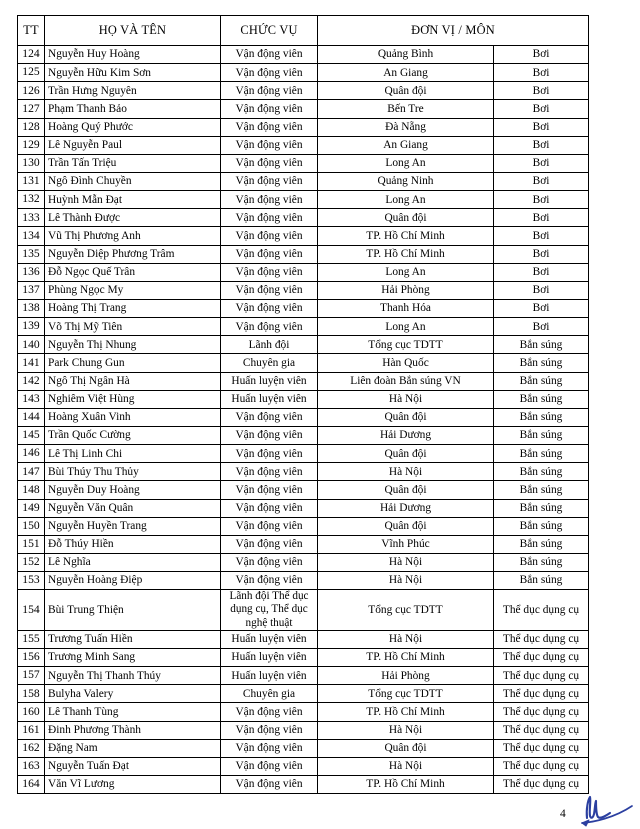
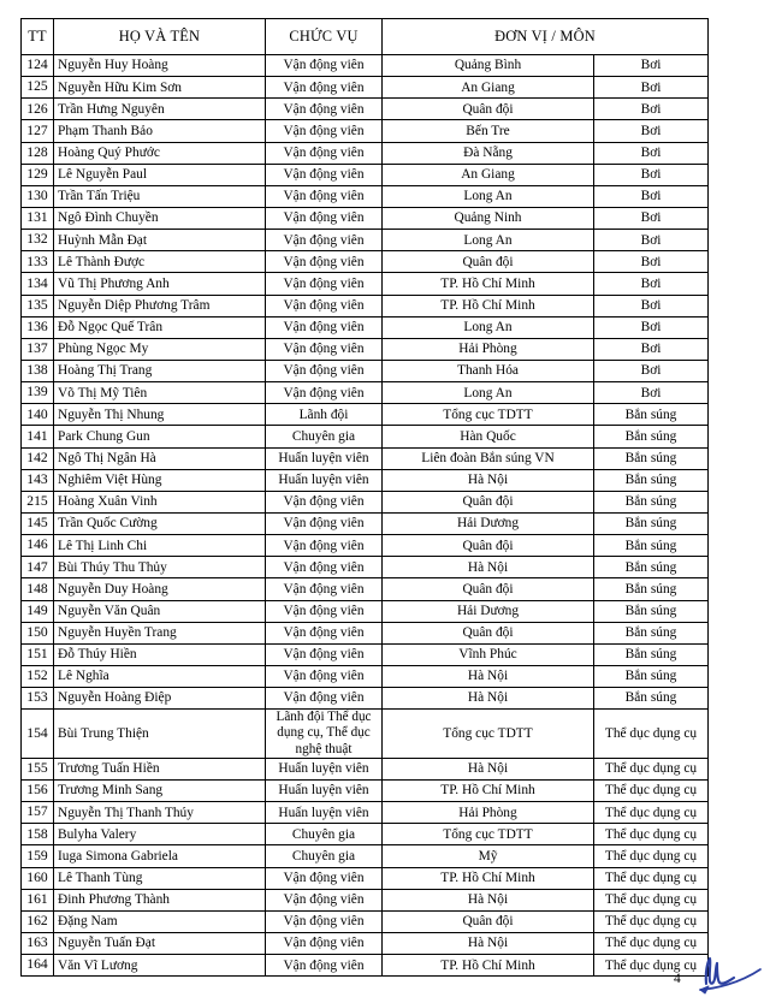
  TT	HỌ VÀ TÊN	CHỨC VỤ	ĐƠN VỊ / MÔN
  124	Nguyễn Huy Hoàng	Vận động viên	Quảng Bình	Bơi
  125	Nguyễn Hữu Kim Sơn	Vận động viên	An Giang	Bơi
  126	Trần Hưng Nguyên	Vận động viên	Quân đội	Bơi
  127	Phạm Thanh Bảo	Vận động viên	Bến Tre	Bơi
  128	Hoàng Quý Phước	Vận động viên	Đà Nẵng	Bơi
  129	Lê Nguyễn Paul	Vận động viên	An Giang	Bơi
  130	Trần Tấn Triệu	Vận động viên	Long An	Bơi
  131	Ngô Đình Chuyền	Vận động viên	Quảng Ninh	Bơi
  132	Huỳnh Mẫn Đạt	Vận động viên	Long An	Bơi
  133	Lê Thành Được	Vận động viên	Quân đội	Bơi
  134	Vũ Thị Phương Anh	Vận động viên	TP. Hồ Chí Minh	Bơi
  135	Nguyễn Diệp Phương Trâm	Vận động viên	TP. Hồ Chí Minh	Bơi
  136	Đỗ Ngọc Quế Trân	Vận động viên	Long An	Bơi
  137	Phùng Ngọc My	Vận động viên	Hải Phòng	Bơi
  138	Hoàng Thị Trang	Vận động viên	Thanh Hóa	Bơi
  139	Võ Thị Mỹ Tiên	Vận động viên	Long An	Bơi
  140	Nguyễn Thị Nhung	Lãnh đội	Tổng cục TDTT	Bắn súng
  141	Park Chung Gun	Chuyên gia	Hàn Quốc	Bắn súng
  142	Ngô Thị Ngân Hà	Huấn luyện viên	Liên đoàn Bắn súng VN	Bắn súng
  143	Nghiêm Việt Hùng	Huấn luyện viên	Hà Nội	Bắn súng
- 144	Hoàng Xuân Vinh	Vận động viên	Quân đội	Bắn súng
+ 215	Hoàng Xuân Vinh	Vận động viên	Quân đội	Bắn súng
  145	Trần Quốc Cường	Vận động viên	Hải Dương	Bắn súng
  146	Lê Thị Linh Chi	Vận động viên	Quân đội	Bắn súng
  147	Bùi Thúy Thu Thủy	Vận động viên	Hà Nội	Bắn súng
  148	Nguyễn Duy Hoàng	Vận động viên	Quân đội	Bắn súng
  149	Nguyễn Văn Quân	Vận động viên	Hải Dương	Bắn súng
  150	Nguyễn Huyền Trang	Vận động viên	Quân đội	Bắn súng
  151	Đỗ Thúy Hiền	Vận động viên	Vĩnh Phúc	Bắn súng
  152	Lê Nghĩa	Vận động viên	Hà Nội	Bắn súng
  153	Nguyễn Hoàng Điệp	Vận động viên	Hà Nội	Bắn súng
  154	Bùi Trung Thiện	Lãnh đội Thể dục dụng cụ, Thể dục nghệ thuật	Tổng cục TDTT	Thể dục dụng cụ
  155	Trương Tuấn Hiền	Huấn luyện viên	Hà Nội	Thể dục dụng cụ
  156	Trương Minh Sang	Huấn luyện viên	TP. Hồ Chí Minh	Thể dục dụng cụ
  157	Nguyễn Thị Thanh Thúy	Huấn luyện viên	Hải Phòng	Thể dục dụng cụ
  158	Bulyha Valery	Chuyên gia	Tổng cục TDTT	Thể dục dụng cụ
+ 159	Iuga Simona Gabriela	Chuyên gia	Mỹ	Thể dục dụng cụ
  160	Lê Thanh Tùng	Vận động viên	TP. Hồ Chí Minh	Thể dục dụng cụ
  161	Đinh Phương Thành	Vận động viên	Hà Nội	Thể dục dụng cụ
  162	Đặng Nam	Vận động viên	Quân đội	Thể dục dụng cụ
  163	Nguyễn Tuấn Đạt	Vận động viên	Hà Nội	Thể dục dụng cụ
  164	Văn Vĩ Lương	Vận động viên	TP. Hồ Chí Minh	Thể dục dụng cụ
  4
